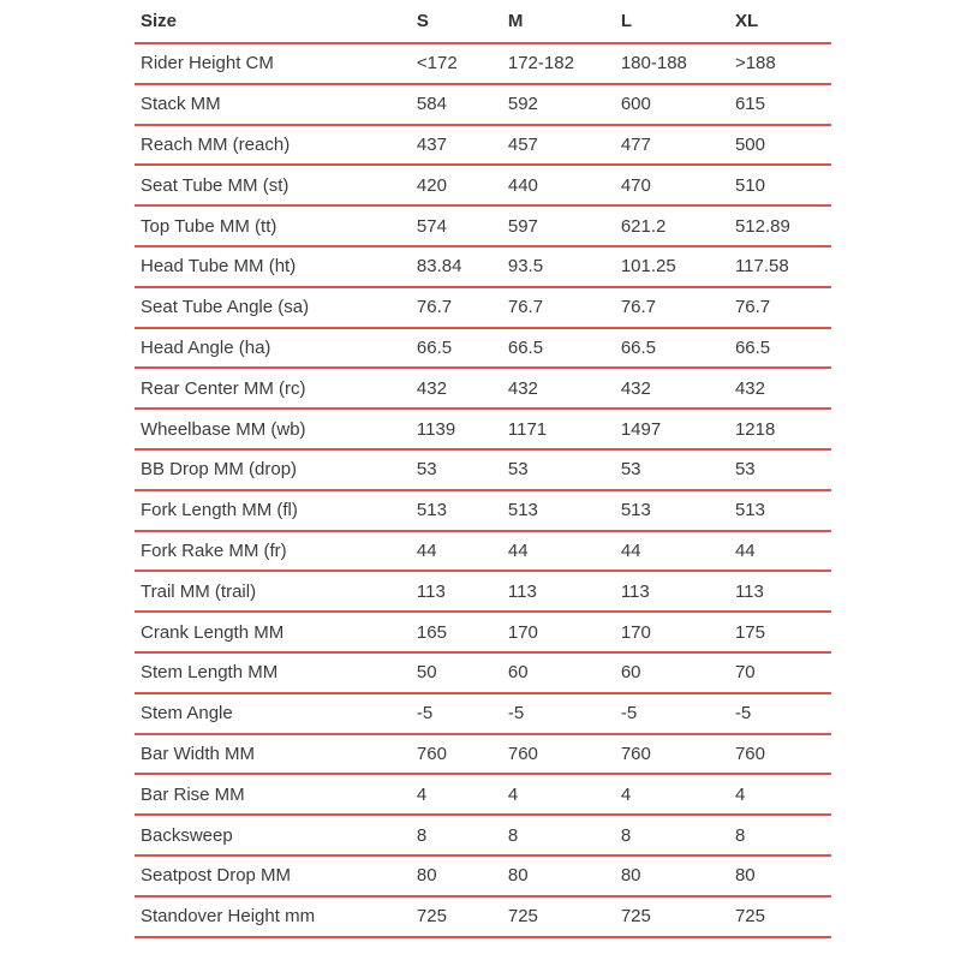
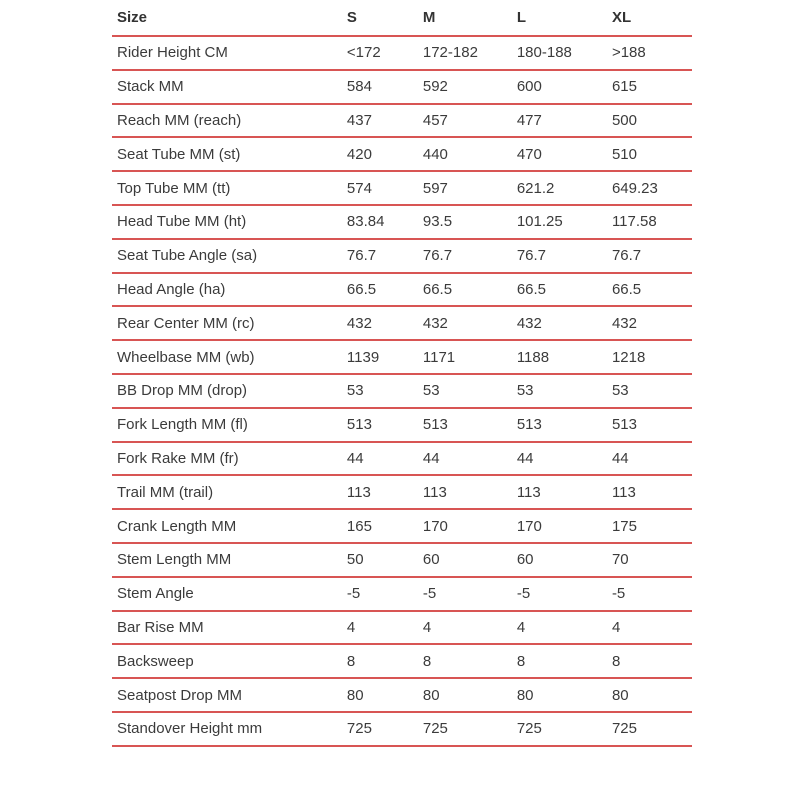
  Size	S	M	L	XL
  Rider Height CM	<172	172-182	180-188	>188
  Stack MM	584	592	600	615
  Reach MM (reach)	437	457	477	500
  Seat Tube MM (st)	420	440	470	510
- Top Tube MM (tt)	574	597	621.2	512.89
+ Top Tube MM (tt)	574	597	621.2	649.23
  Head Tube MM (ht)	83.84	93.5	101.25	117.58
  Seat Tube Angle (sa)	76.7	76.7	76.7	76.7
  Head Angle (ha)	66.5	66.5	66.5	66.5
  Rear Center MM (rc)	432	432	432	432
- Wheelbase MM (wb)	1139	1171	1497	1218
+ Wheelbase MM (wb)	1139	1171	1188	1218
  BB Drop MM (drop)	53	53	53	53
  Fork Length MM (fl)	513	513	513	513
  Fork Rake MM (fr)	44	44	44	44
  Trail MM (trail)	113	113	113	113
  Crank Length MM	165	170	170	175
  Stem Length MM	50	60	60	70
  Stem Angle	-5	-5	-5	-5
- Bar Width MM	760	760	760	760
  Bar Rise MM	4	4	4	4
  Backsweep	8	8	8	8
  Seatpost Drop MM	80	80	80	80
  Standover Height mm	725	725	725	725
